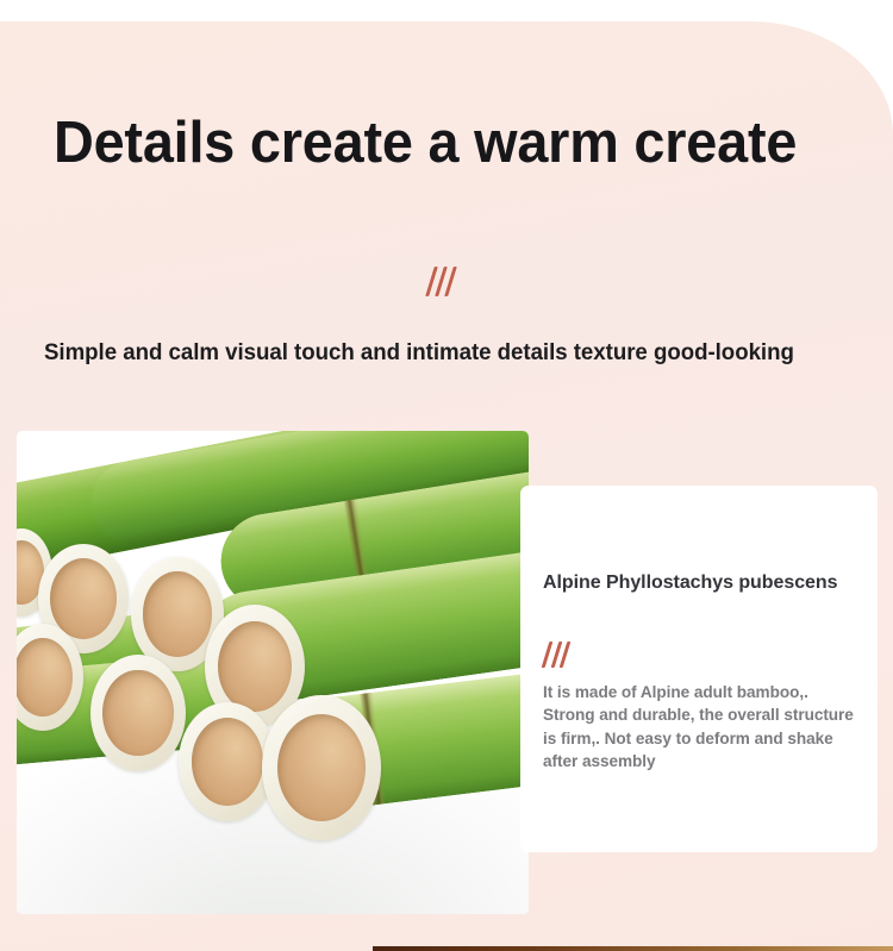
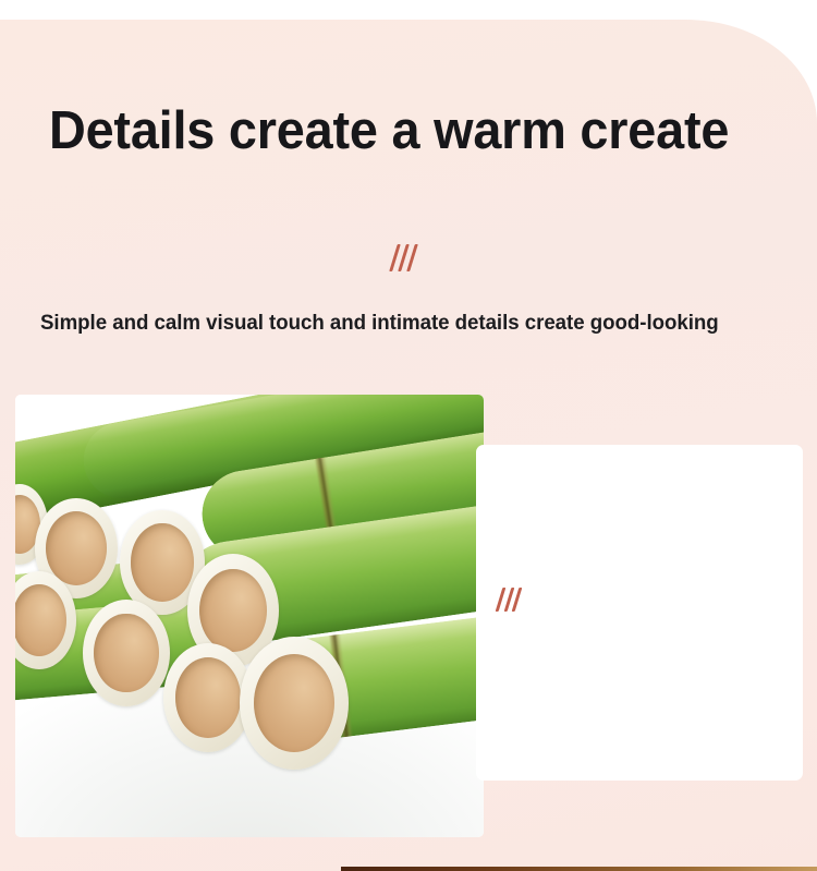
  Details create a warm create
- Simple and calm visual touch and intimate details texture good-looking
+ Simple and calm visual touch and intimate details create good-looking
- Alpine Phyllostachys pubescens
- It is made of Alpine adult bamboo,. Strong and durable, the overall structure is firm,. Not easy to deform and shake after assembly
